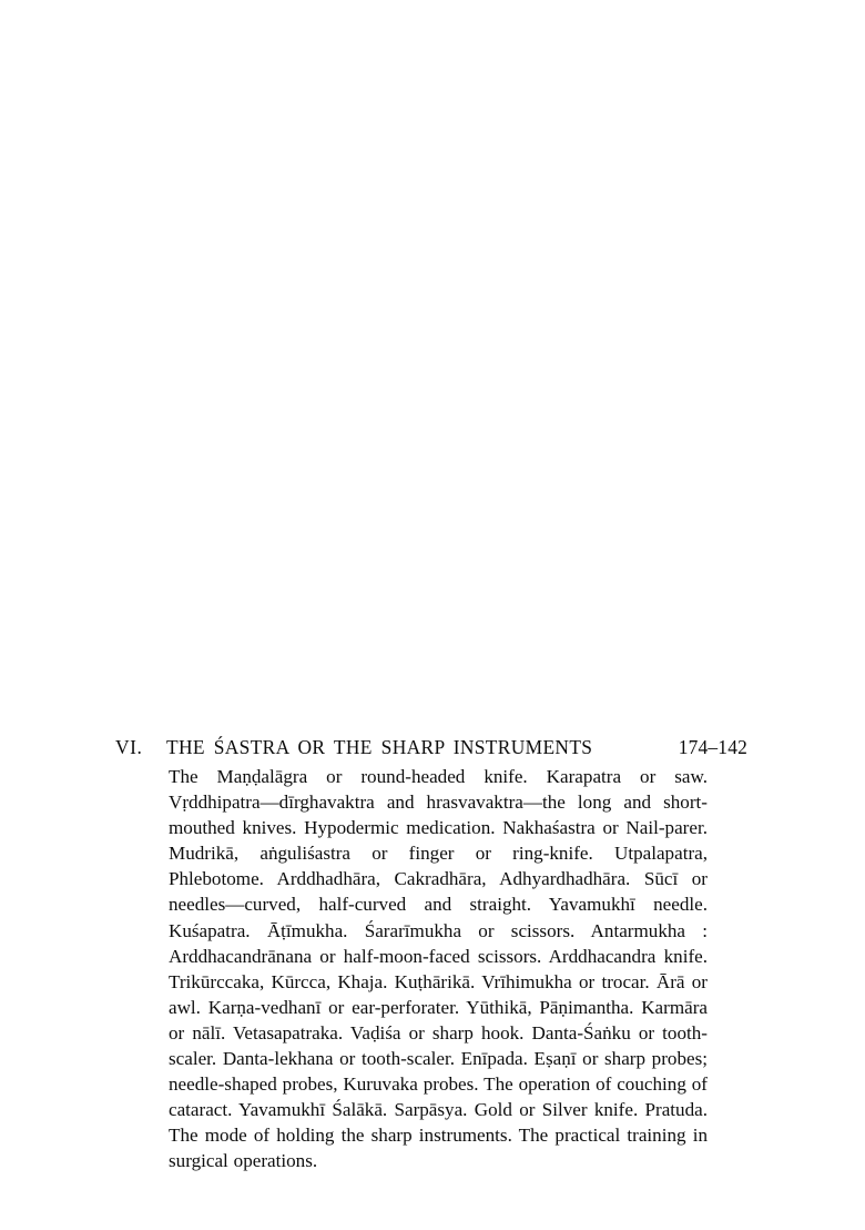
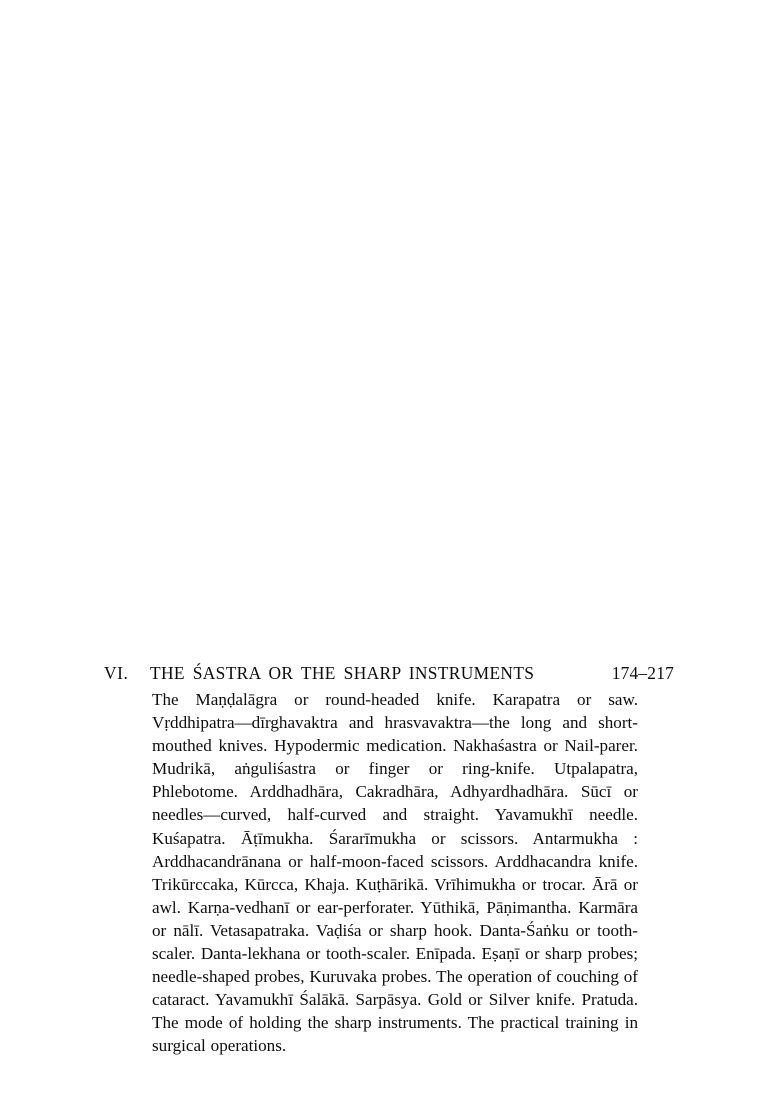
  VI.
  THE ŚASTRA OR THE SHARP INSTRUMENTS
- 174–142
+ 174–217
  The Maṇḍalāgra or round-headed knife. Karapatra or saw. Vṛddhipatra—dīrghavaktra and hrasvavaktra—the long and short-mouthed knives. Hypodermic medication. Nakhaśastra or Nail-parer. Mudrikā, aṅguliśastra or finger or ring-knife. Utpalapatra, Phlebotome. Arddhadhāra, Cakradhāra, Adhyardhadhāra. Sūcī or needles—curved, half-curved and straight. Yavamukhī needle. Kuśapatra. Āṭīmukha. Śararīmukha or scissors. Antarmukha : Arddhacandrānana or half-moon-faced scissors. Arddhacandra knife. Trikūrccaka, Kūrcca, Khaja. Kuṭhārikā. Vrīhimukha or trocar. Ārā or awl. Karṇa-vedhanī or ear-perforater. Yūthikā, Pāṇimantha. Karmāra or nālī. Vetasapatraka. Vaḍiśa or sharp hook. Danta-Śaṅku or tooth-scaler. Danta-lekhana or tooth-scaler. Enīpada. Eṣaṇī or sharp probes; needle-shaped probes, Kuruvaka probes. The operation of couching of cataract. Yavamukhī Śalākā. Sarpāsya. Gold or Silver knife. Pratuda. The mode of holding the sharp instruments. The practical training in surgical operations.
